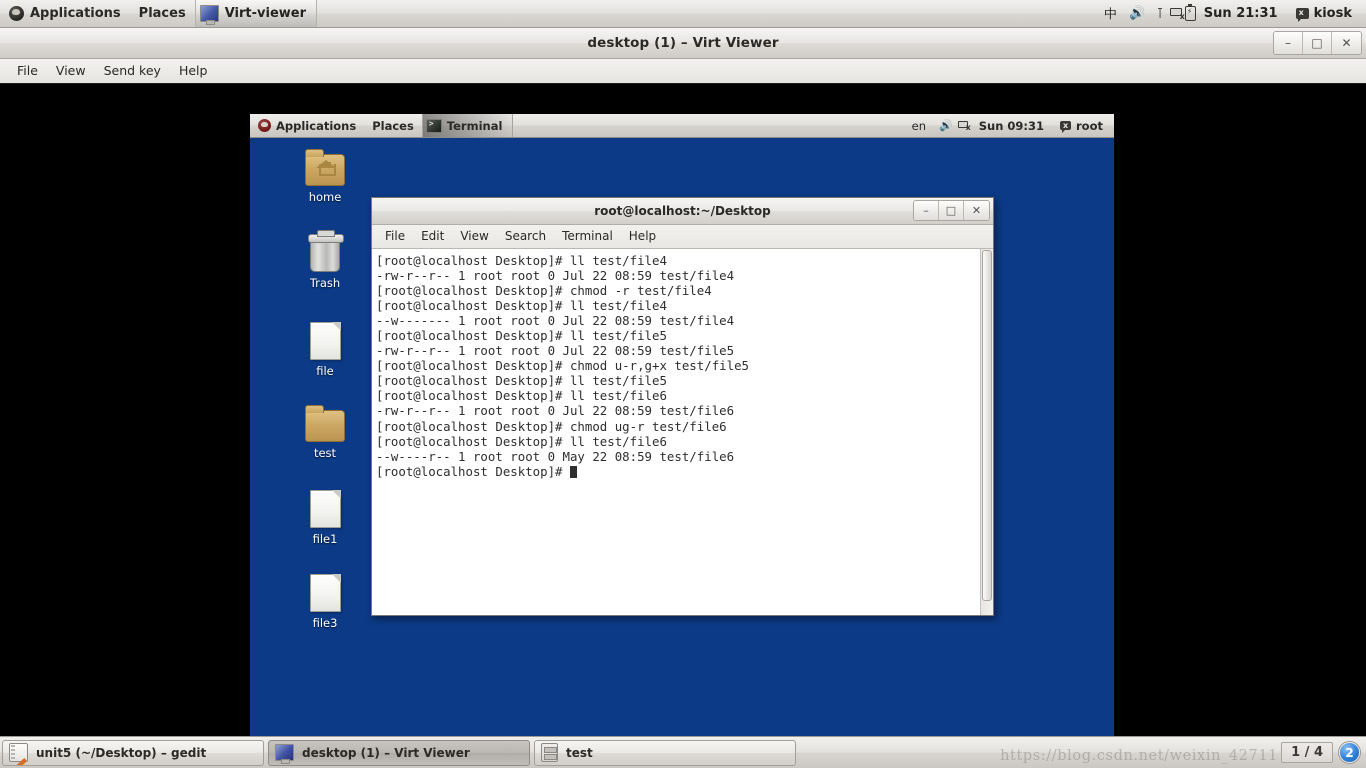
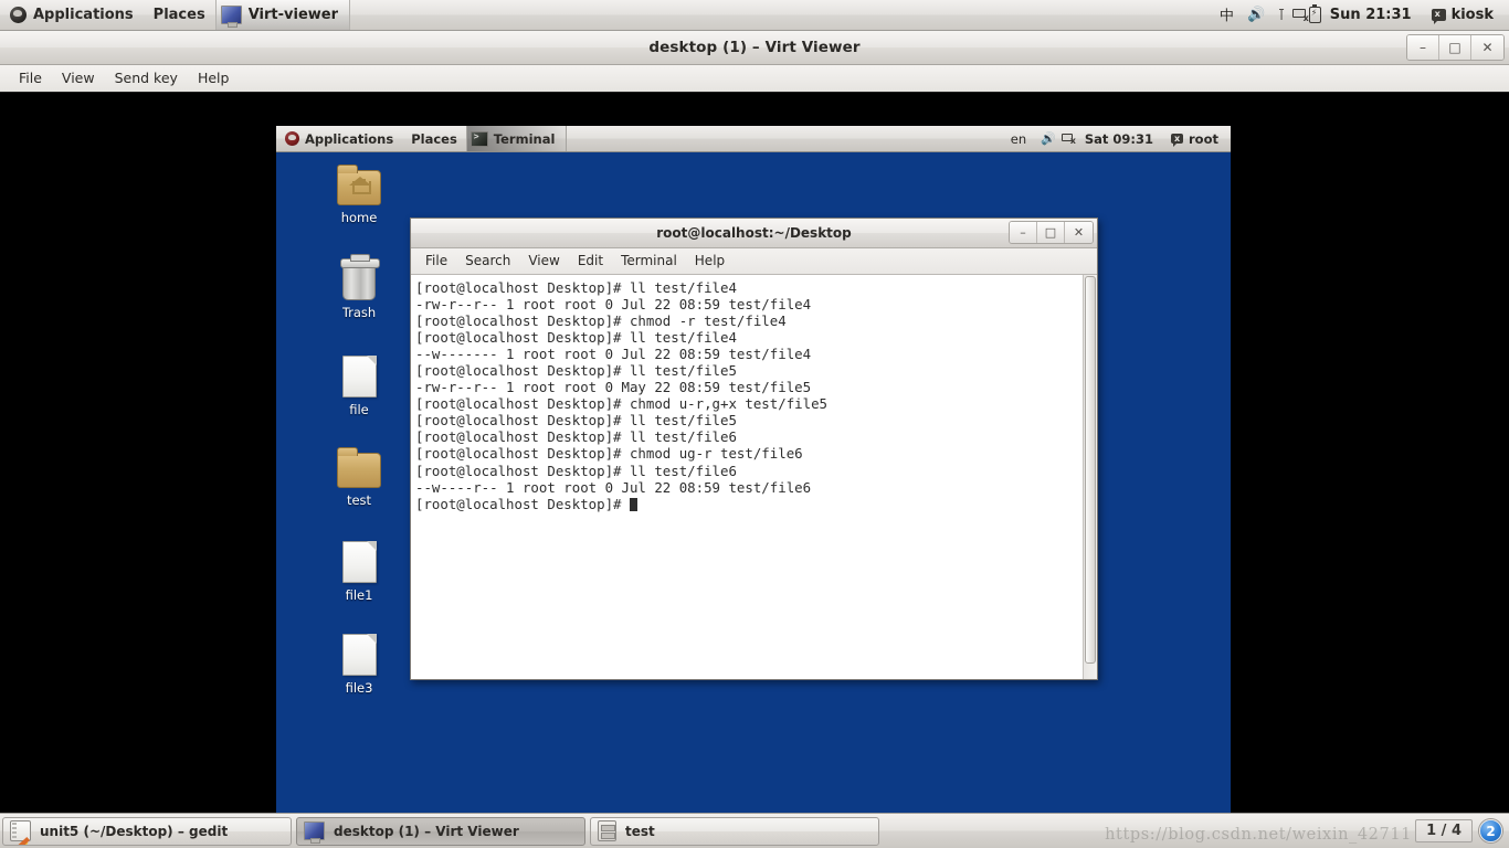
  Applications
  Places
  Virt-viewer
  中
  🔊
  ⊺
  x
  Sun 21:31
  kiosk
  desktop (1) – Virt Viewer
  –
  □
  ✕
  File
  View
  Send key
  Help
  Applications
  Places
  Terminal
  en
  🔊
  x
- Sun 09:31
+ Sat 09:31
  root
  home
  Trash
  file
  test
  file1
  file3
  root@localhost:~/Desktop
  –
  □
  ✕
  File
- Edit
+ Search
  View
- Search
+ Edit
  Terminal
  Help
  [root@localhost Desktop]# ll test/file4
  -rw-r--r-- 1 root root 0 Jul 22 08:59 test/file4
  [root@localhost Desktop]# chmod -r test/file4
  [root@localhost Desktop]# ll test/file4
  --w------- 1 root root 0 Jul 22 08:59 test/file4
  [root@localhost Desktop]# ll test/file5
- -rw-r--r-- 1 root root 0 Jul 22 08:59 test/file5
+ -rw-r--r-- 1 root root 0 May 22 08:59 test/file5
  [root@localhost Desktop]# chmod u-r,g+x test/file5
  [root@localhost Desktop]# ll test/file5
  [root@localhost Desktop]# ll test/file6
- -rw-r--r-- 1 root root 0 Jul 22 08:59 test/file6
  [root@localhost Desktop]# chmod ug-r test/file6
  [root@localhost Desktop]# ll test/file6
- --w----r-- 1 root root 0 May 22 08:59 test/file6
+ --w----r-- 1 root root 0 Jul 22 08:59 test/file6
  [root@localhost Desktop]#
  unit5 (~/Desktop) – gedit
  desktop (1) – Virt Viewer
  test
  1 / 4
  2
  https://blog.csdn.net/weixin_42711
